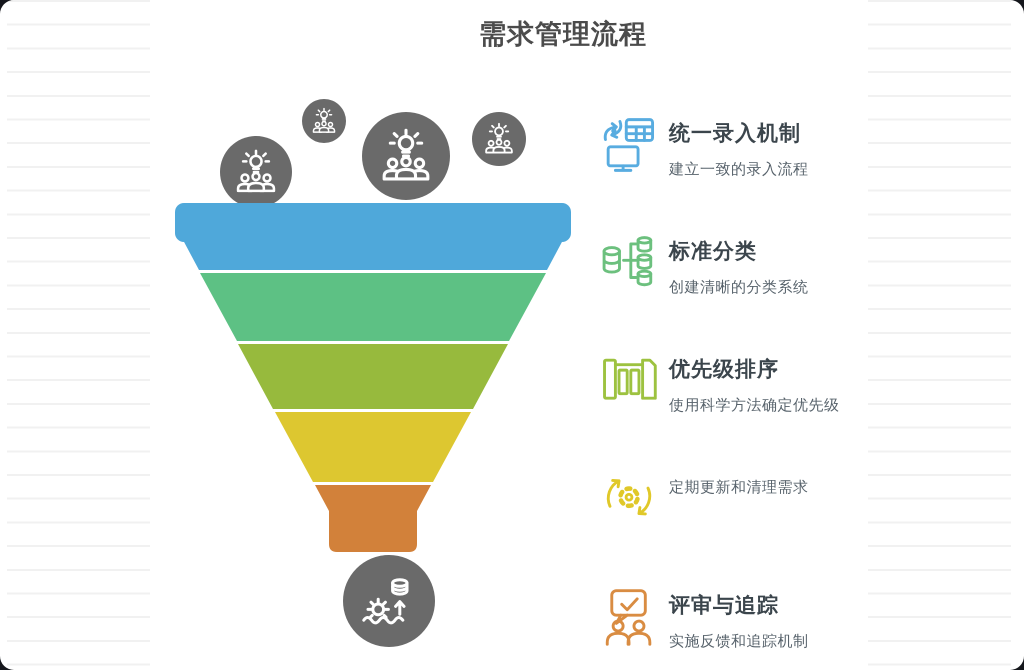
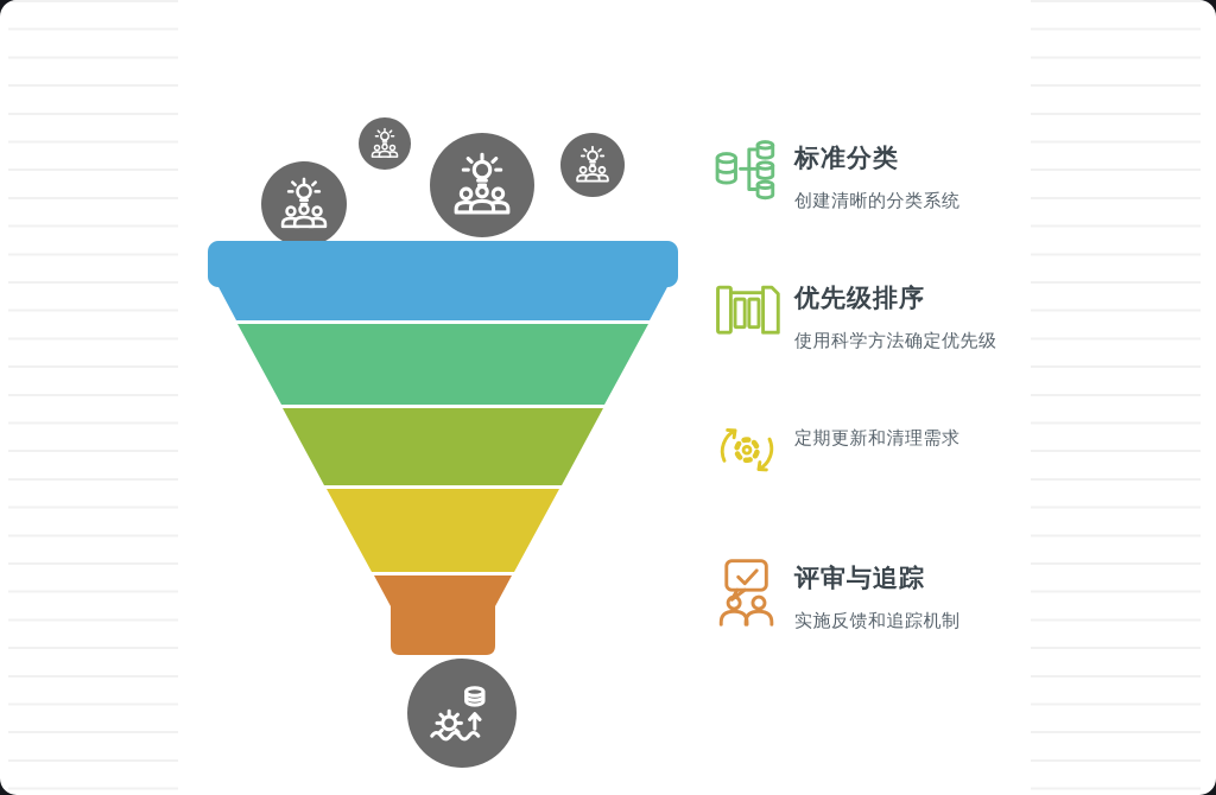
- 需求管理流程
- 统一录入机制
- 建立一致的录入流程
  标准分类
  创建清晰的分类系统
  优先级排序
  使用科学方法确定优先级
  定期更新和清理需求
  评审与追踪
  实施反馈和追踪机制
